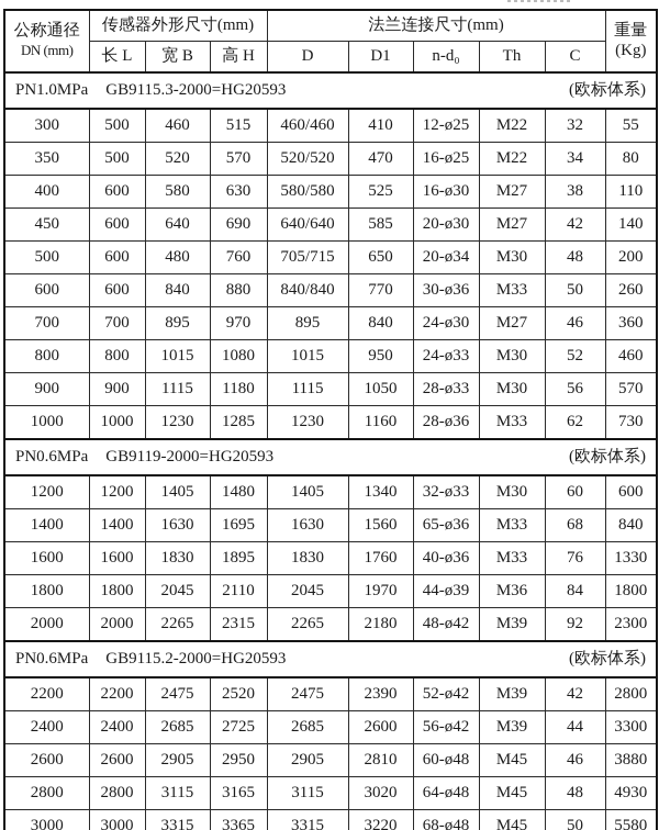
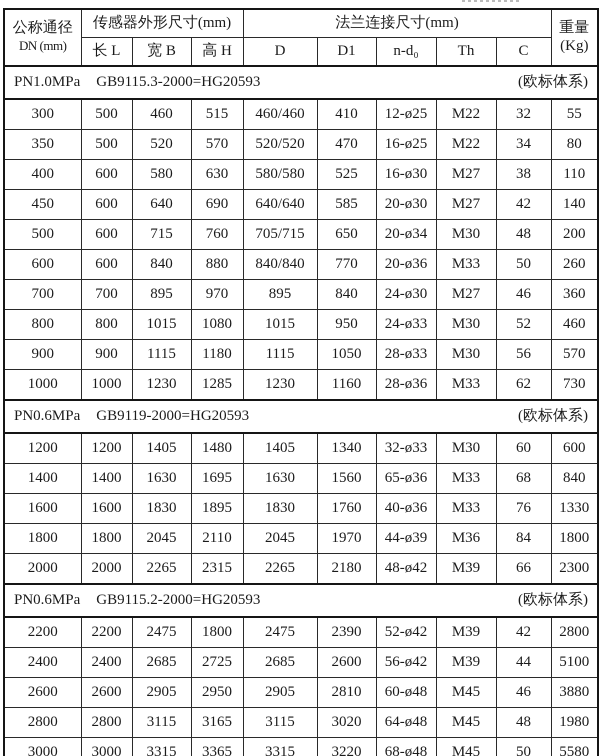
  公称通径 DN (mm)	传感器外形尺寸(mm)	法兰连接尺寸(mm)	重量 (Kg)
  长 L	宽 B	高 H	D	D1	n-d₀	Th	C
  PN1.0MPa GB9115.3-2000=HG20593 (欧标体系)
  300	500	460	515	460/460	410	12-ø25	M22	32	55
  350	500	520	570	520/520	470	16-ø25	M22	34	80
  400	600	580	630	580/580	525	16-ø30	M27	38	110
  450	600	640	690	640/640	585	20-ø30	M27	42	140
- 500	600	480	760	705/715	650	20-ø34	M30	48	200
+ 500	600	715	760	705/715	650	20-ø34	M30	48	200
- 600	600	840	880	840/840	770	30-ø36	M33	50	260
+ 600	600	840	880	840/840	770	20-ø36	M33	50	260
  700	700	895	970	895	840	24-ø30	M27	46	360
  800	800	1015	1080	1015	950	24-ø33	M30	52	460
  900	900	1115	1180	1115	1050	28-ø33	M30	56	570
  1000	1000	1230	1285	1230	1160	28-ø36	M33	62	730
  PN0.6MPa GB9119-2000=HG20593 (欧标体系)
  1200	1200	1405	1480	1405	1340	32-ø33	M30	60	600
  1400	1400	1630	1695	1630	1560	65-ø36	M33	68	840
  1600	1600	1830	1895	1830	1760	40-ø36	M33	76	1330
  1800	1800	2045	2110	2045	1970	44-ø39	M36	84	1800
- 2000	2000	2265	2315	2265	2180	48-ø42	M39	92	2300
+ 2000	2000	2265	2315	2265	2180	48-ø42	M39	66	2300
  PN0.6MPa GB9115.2-2000=HG20593 (欧标体系)
- 2200	2200	2475	2520	2475	2390	52-ø42	M39	42	2800
+ 2200	2200	2475	1800	2475	2390	52-ø42	M39	42	2800
- 2400	2400	2685	2725	2685	2600	56-ø42	M39	44	3300
+ 2400	2400	2685	2725	2685	2600	56-ø42	M39	44	5100
  2600	2600	2905	2950	2905	2810	60-ø48	M45	46	3880
- 2800	2800	3115	3165	3115	3020	64-ø48	M45	48	4930
+ 2800	2800	3115	3165	3115	3020	64-ø48	M45	48	1980
  3000	3000	3315	3365	3315	3220	68-ø48	M45	50	5580
